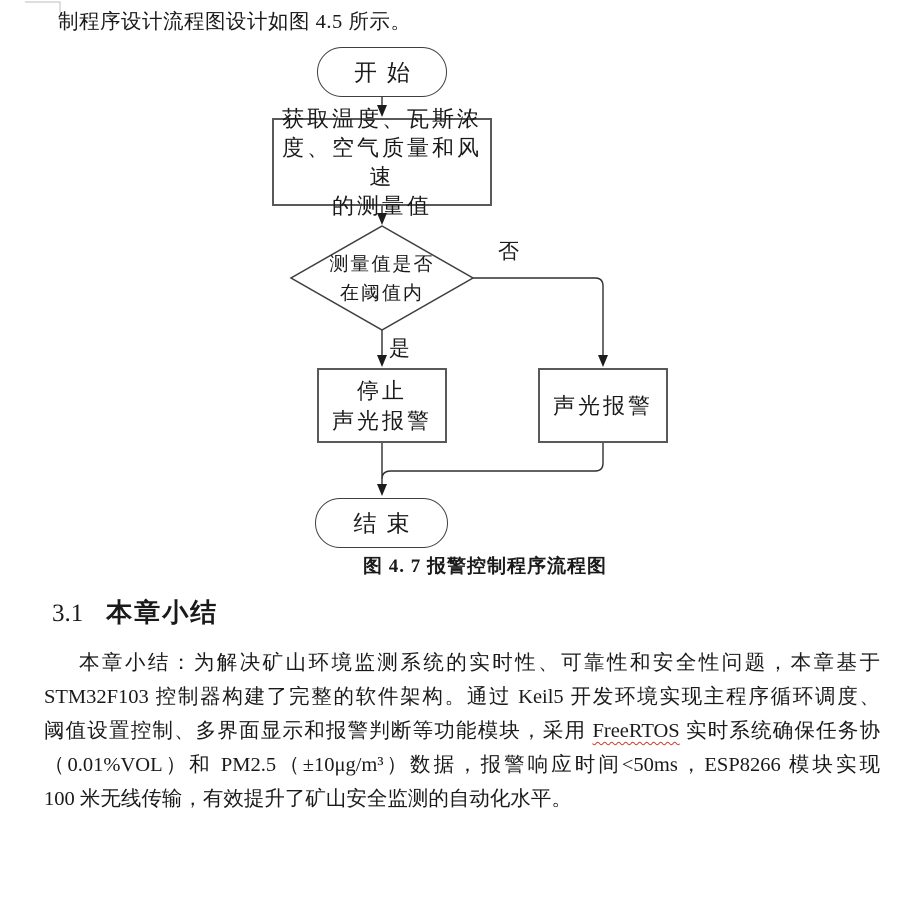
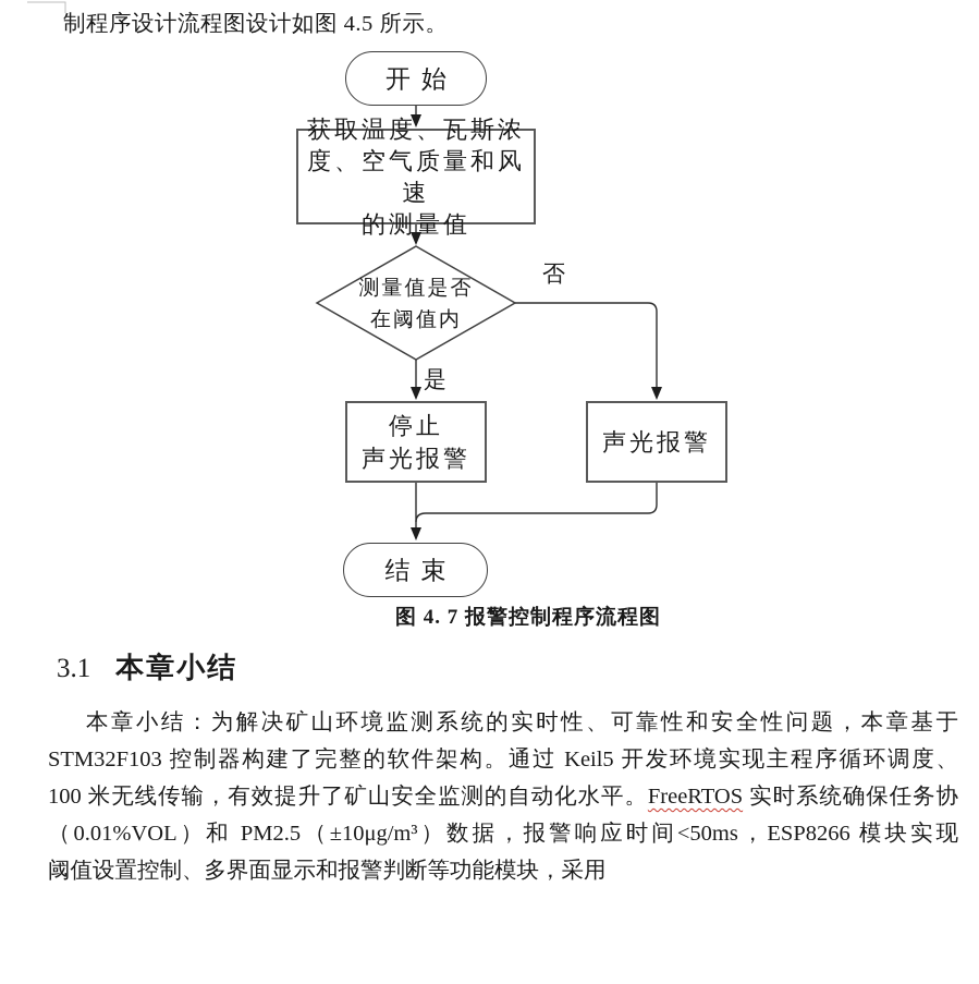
  制程序设计流程图设计如图 4.5 所示。
  开始
  获取温度、瓦斯浓
  度、空气质量和风速
  的测量值
  测量值是否
  在阈值内
  否
  是
  停止
  声光报警
  声光报警
  结束
  图 4. 7 报警控制程序流程图
  3.1
  本章小结
  本章小结：为解决矿山环境监测系统的实时性、可靠性和安全性问题，本章基于
  STM32F103 控制器构建了完整的软件架构。通过 Keil5 开发环境实现主程序循环调度、
- 阈值设置控制、多界面显示和报警判断等功能模块，采用 FreeRTOS 实时系统确保任务协
+ 100 米无线传输，有效提升了矿山安全监测的自动化水平。FreeRTOS 实时系统确保任务协
  （0.01%VOL）和 PM2.5（±10μg/m³）数据，报警响应时间<50ms，ESP8266 模块实现
- 100 米无线传输，有效提升了矿山安全监测的自动化水平。
+ 阈值设置控制、多界面显示和报警判断等功能模块，采用
